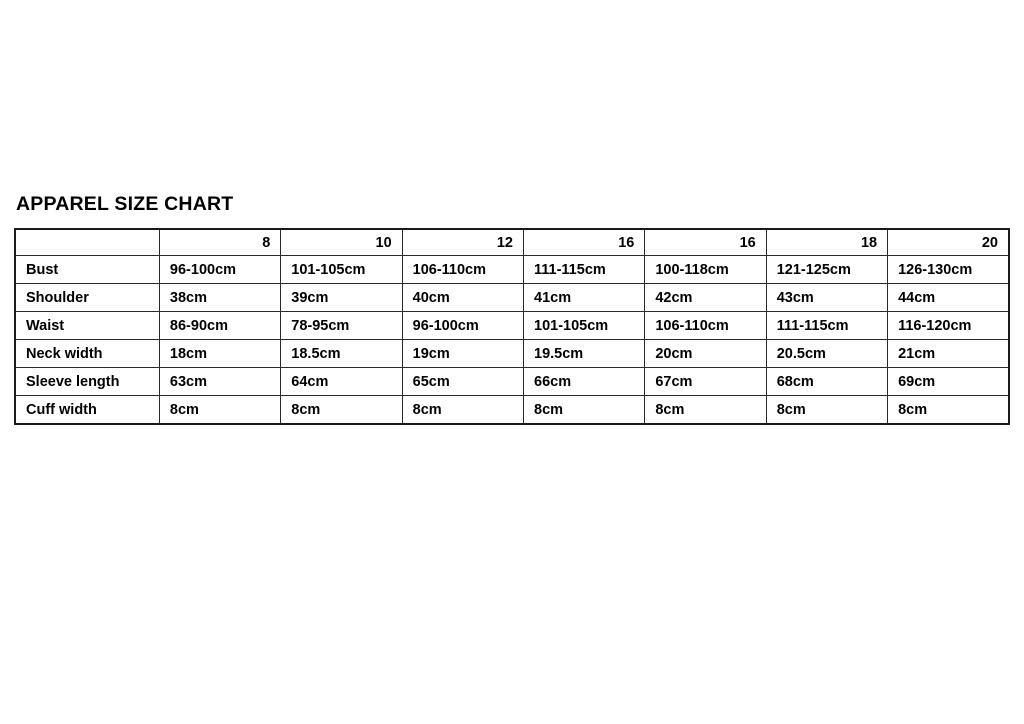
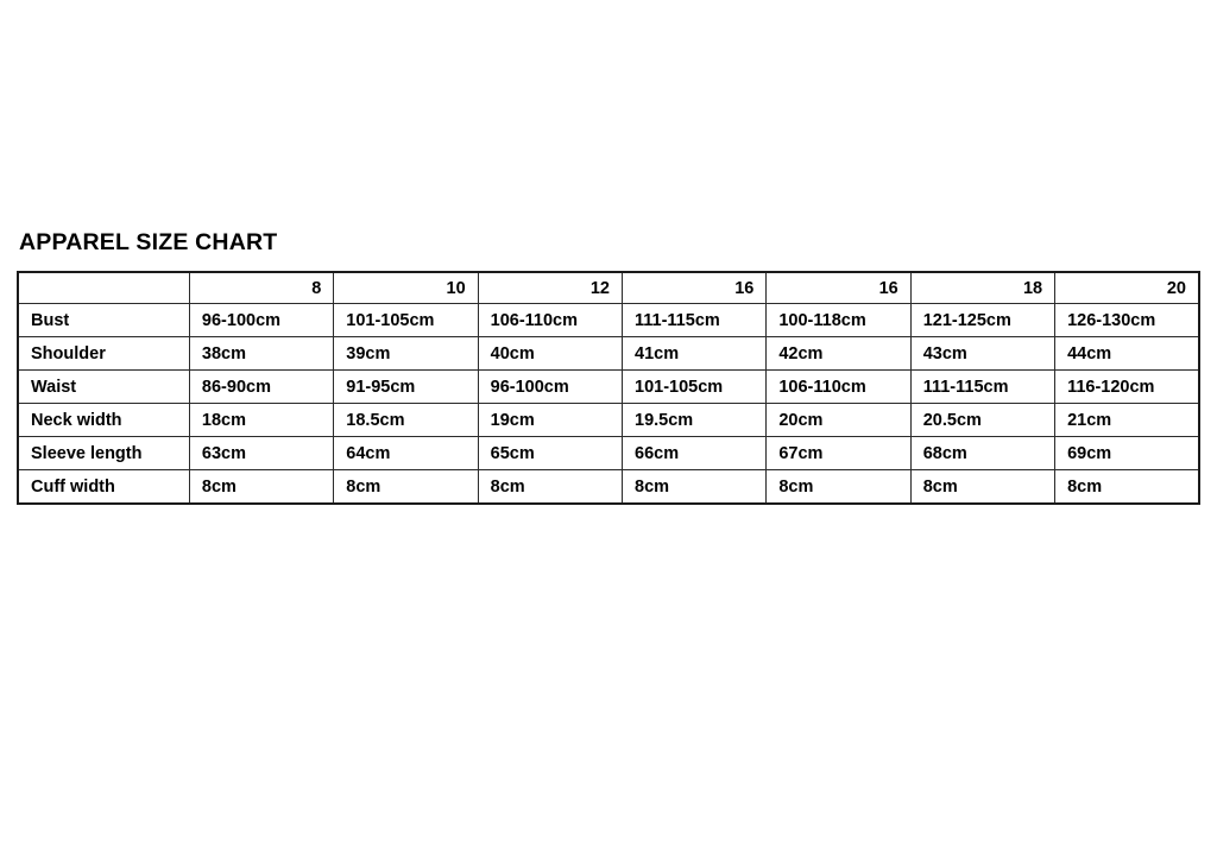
  APPAREL SIZE CHART
  	8	10	12	16	16	18	20
  Bust	96-100cm	101-105cm	106-110cm	111-115cm	100-118cm	121-125cm	126-130cm
  Shoulder	38cm	39cm	40cm	41cm	42cm	43cm	44cm
- Waist	86-90cm	78-95cm	96-100cm	101-105cm	106-110cm	111-115cm	116-120cm
+ Waist	86-90cm	91-95cm	96-100cm	101-105cm	106-110cm	111-115cm	116-120cm
  Neck width	18cm	18.5cm	19cm	19.5cm	20cm	20.5cm	21cm
  Sleeve length	63cm	64cm	65cm	66cm	67cm	68cm	69cm
  Cuff width	8cm	8cm	8cm	8cm	8cm	8cm	8cm
